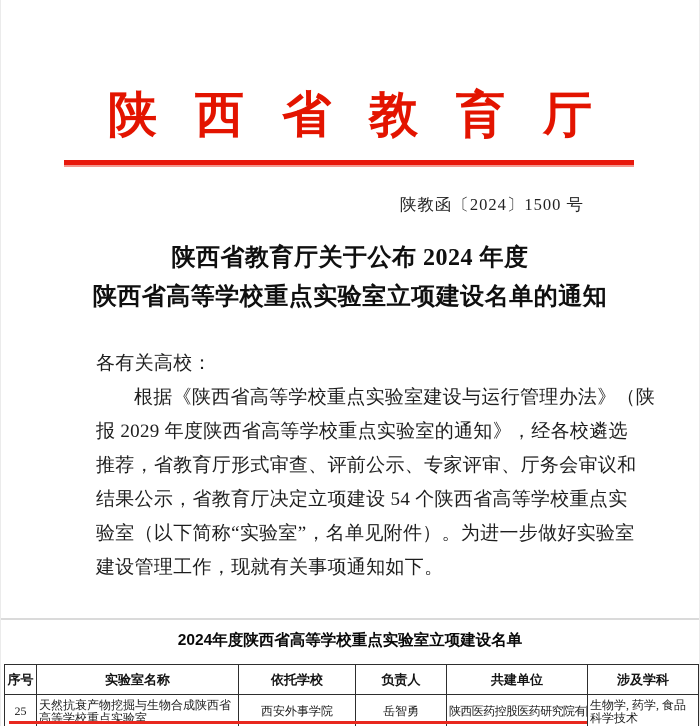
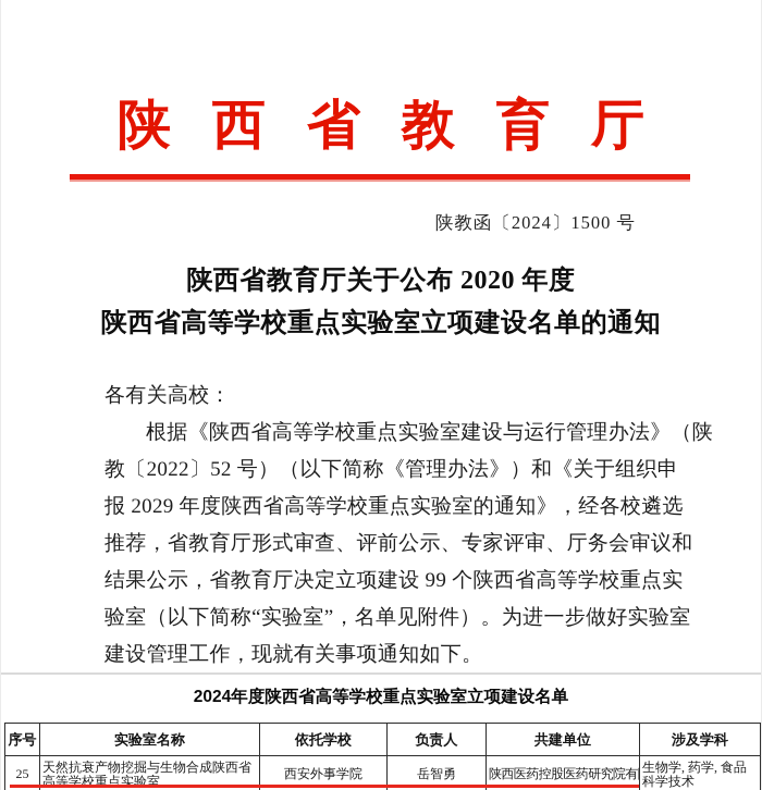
  陕西省教育厅
  陕教函〔2024〕1500 号
- 陕西省教育厅关于公布 2024 年度
+ 陕西省教育厅关于公布 2020 年度
  陕西省高等学校重点实验室立项建设名单的通知
  各有关高校：
  根据《陕西省高等学校重点实验室建设与运行管理办法》（陕
+ 教〔2022〕52 号）（以下简称《管理办法》）和《关于组织申
  报 2029 年度陕西省高等学校重点实验室的通知》，经各校遴选
  推荐，省教育厅形式审查、评前公示、专家评审、厅务会审议和
- 结果公示，省教育厅决定立项建设 54 个陕西省高等学校重点实
+ 结果公示，省教育厅决定立项建设 99 个陕西省高等学校重点实
  验室（以下简称“实验室”，名单见附件）。为进一步做好实验室
  建设管理工作，现就有关事项通知如下。
  2024年度陕西省高等学校重点实验室立项建设名单
  序号	实验室名称	依托学校	负责人	共建单位	涉及学科
  25	天然抗衰产物挖掘与生物合成陕西省高等学校重点实验室	西安外事学院	岳智勇	陕西医药控股医药研究院有	生物学, 药学, 食品科学技术
